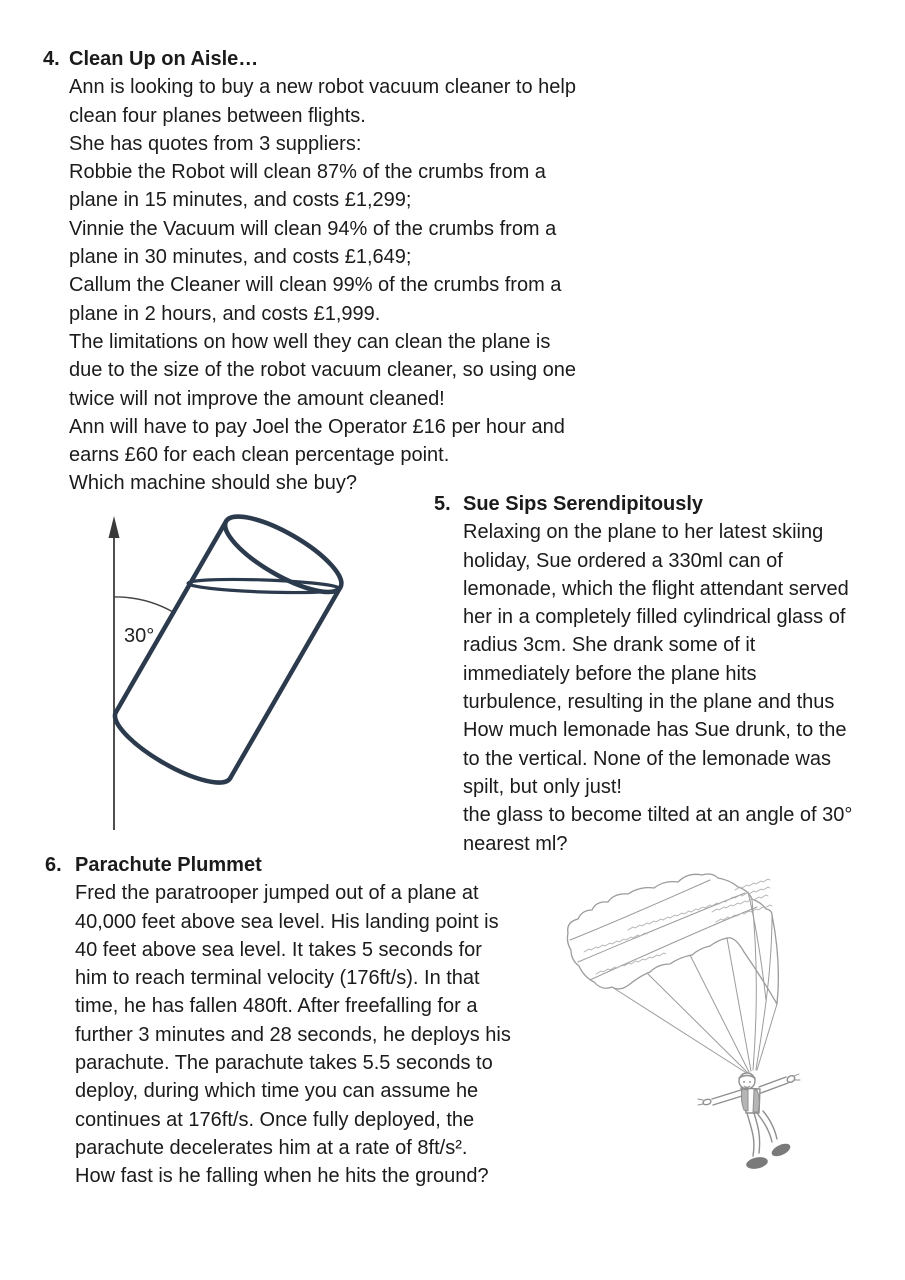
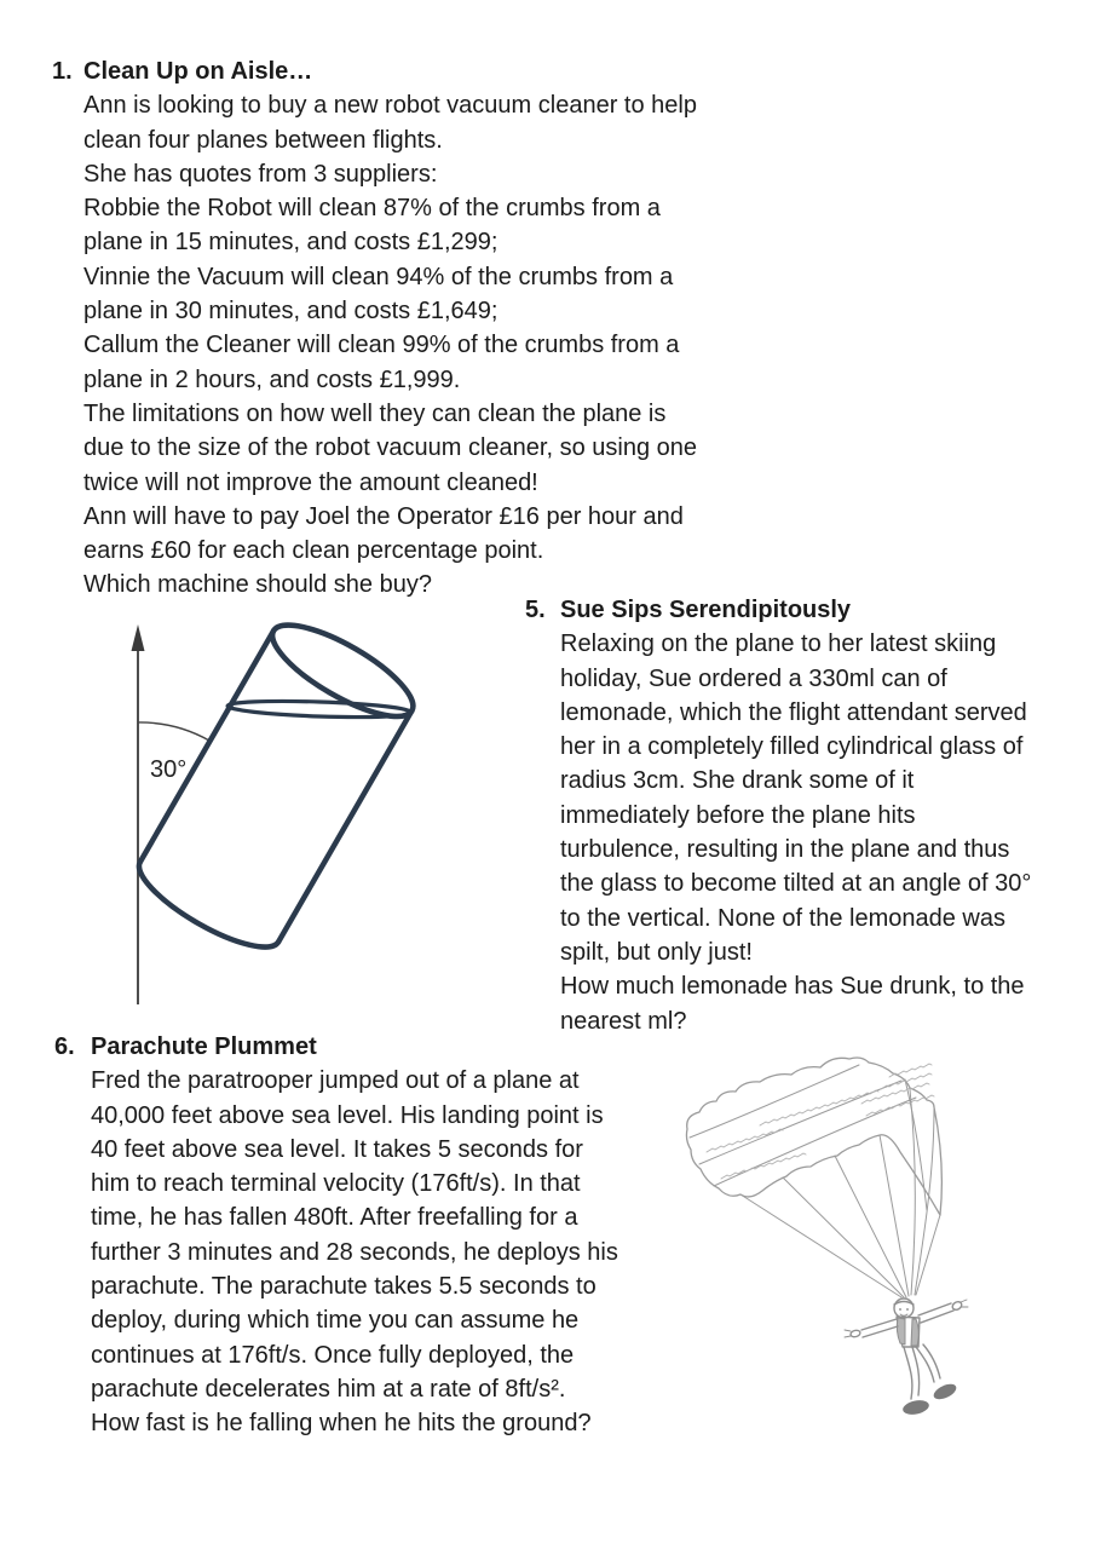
- 4.
+ 1.
  Clean Up on Aisle…
  Ann is looking to buy a new robot vacuum cleaner to help
  clean four planes between flights.
  She has quotes from 3 suppliers:
  Robbie the Robot will clean 87% of the crumbs from a
  plane in 15 minutes, and costs £1,299;
  Vinnie the Vacuum will clean 94% of the crumbs from a
  plane in 30 minutes, and costs £1,649;
  Callum the Cleaner will clean 99% of the crumbs from a
  plane in 2 hours, and costs £1,999.
  The limitations on how well they can clean the plane is
  due to the size of the robot vacuum cleaner, so using one
  twice will not improve the amount cleaned!
  Ann will have to pay Joel the Operator £16 per hour and
  earns £60 for each clean percentage point.
  Which machine should she buy?
  30°
  5.
  Sue Sips Serendipitously
  Relaxing on the plane to her latest skiing
  holiday, Sue ordered a 330ml can of
  lemonade, which the flight attendant served
  her in a completely filled cylindrical glass of
  radius 3cm. She drank some of it
  immediately before the plane hits
  turbulence, resulting in the plane and thus
- How much lemonade has Sue drunk, to the
+ the glass to become tilted at an angle of 30°
  to the vertical. None of the lemonade was
  spilt, but only just!
- the glass to become tilted at an angle of 30°
+ How much lemonade has Sue drunk, to the
  nearest ml?
  6.
  Parachute Plummet
  Fred the paratrooper jumped out of a plane at
  40,000 feet above sea level. His landing point is
  40 feet above sea level. It takes 5 seconds for
  him to reach terminal velocity (176ft/s). In that
  time, he has fallen 480ft. After freefalling for a
  further 3 minutes and 28 seconds, he deploys his
  parachute. The parachute takes 5.5 seconds to
  deploy, during which time you can assume he
  continues at 176ft/s. Once fully deployed, the
  parachute decelerates him at a rate of 8ft/s².
  How fast is he falling when he hits the ground?
